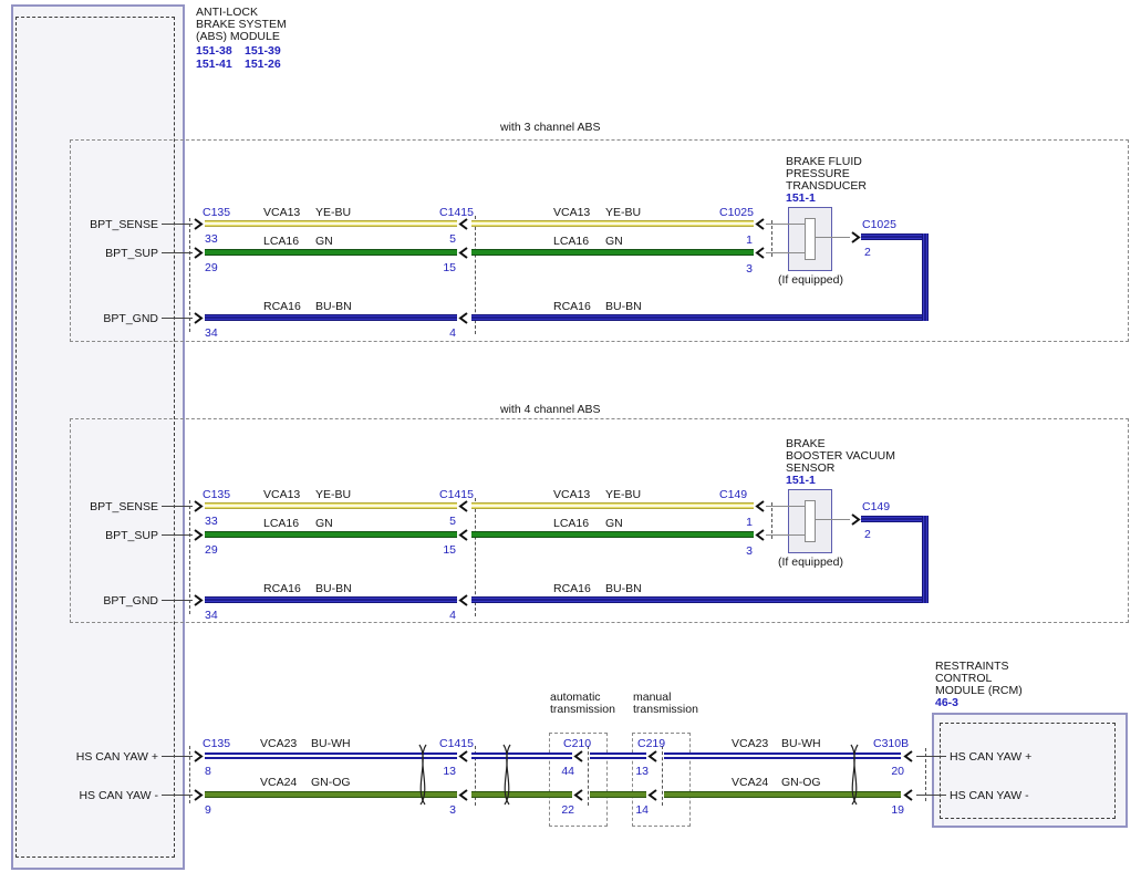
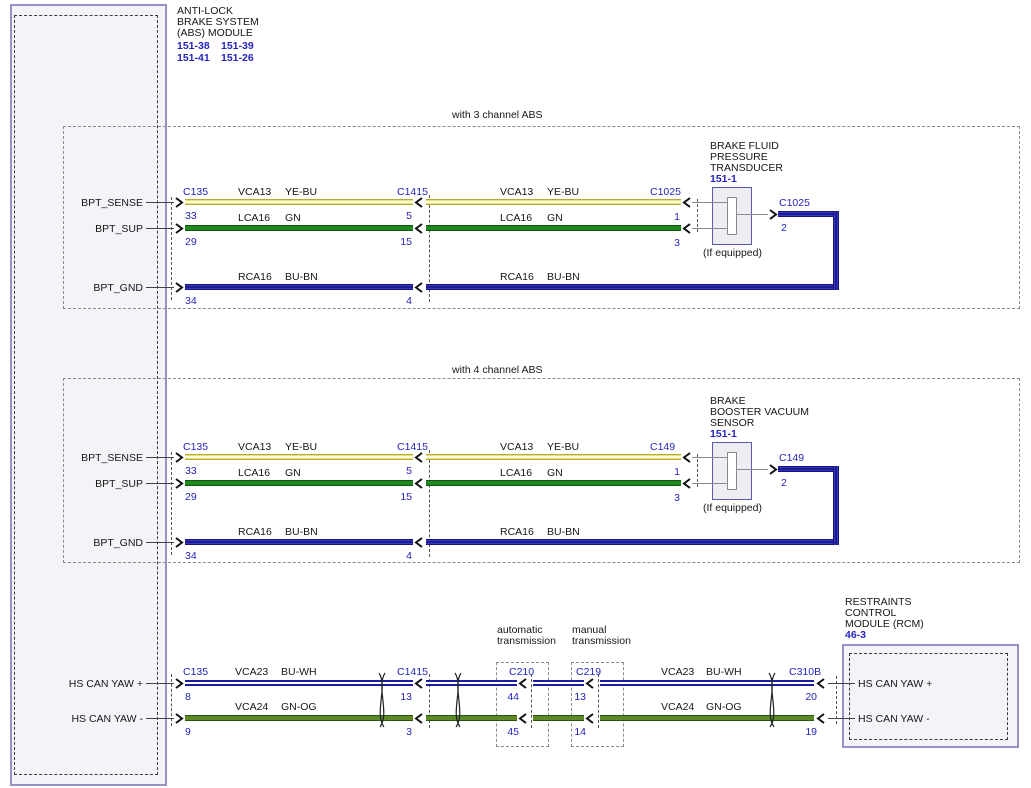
  ANTI-LOCK
  BRAKE SYSTEM
  (ABS) MODULE
  151-38
  151-39
  151-41
  151-26
  RESTRAINTS
  CONTROL
  MODULE (RCM)
  46-3
  with 3 channel ABS
  with 4 channel ABS
  automatic
  transmission
  manual
  transmission
  BPT_SENSE
  BPT_SUP
  BPT_GND
  C135
  VCA13
  YE-BU
  C1415
  LCA16
  GN
  RCA16
  BU-BN
  VCA13
  YE-BU
  LCA16
  GN
  RCA16
  BU-BN
  C1025
  33
  29
  34
  5
  15
  4
  1
  3
  BRAKE FLUID
  PRESSURE
  TRANSDUCER
  151-1
  (If equipped)
  C1025
  2
  BPT_SENSE
  BPT_SUP
  BPT_GND
  C135
  VCA13
  YE-BU
  C1415
  LCA16
  GN
  RCA16
  BU-BN
  VCA13
  YE-BU
  LCA16
  GN
  RCA16
  BU-BN
  C149
  33
  29
  34
  5
  15
  4
  1
  3
  BRAKE
  BOOSTER VACUUM
  SENSOR
  151-1
  (If equipped)
  C149
  2
  HS CAN YAW +
  HS CAN YAW -
  C135
  VCA23
  BU-WH
  VCA24
  GN-OG
  C1415
  C210
  C219
  VCA23
  BU-WH
  VCA24
  GN-OG
  C310B
  8
  9
  13
  3
  44
- 22
+ 45
  13
  14
  20
  19
  HS CAN YAW +
  HS CAN YAW -
